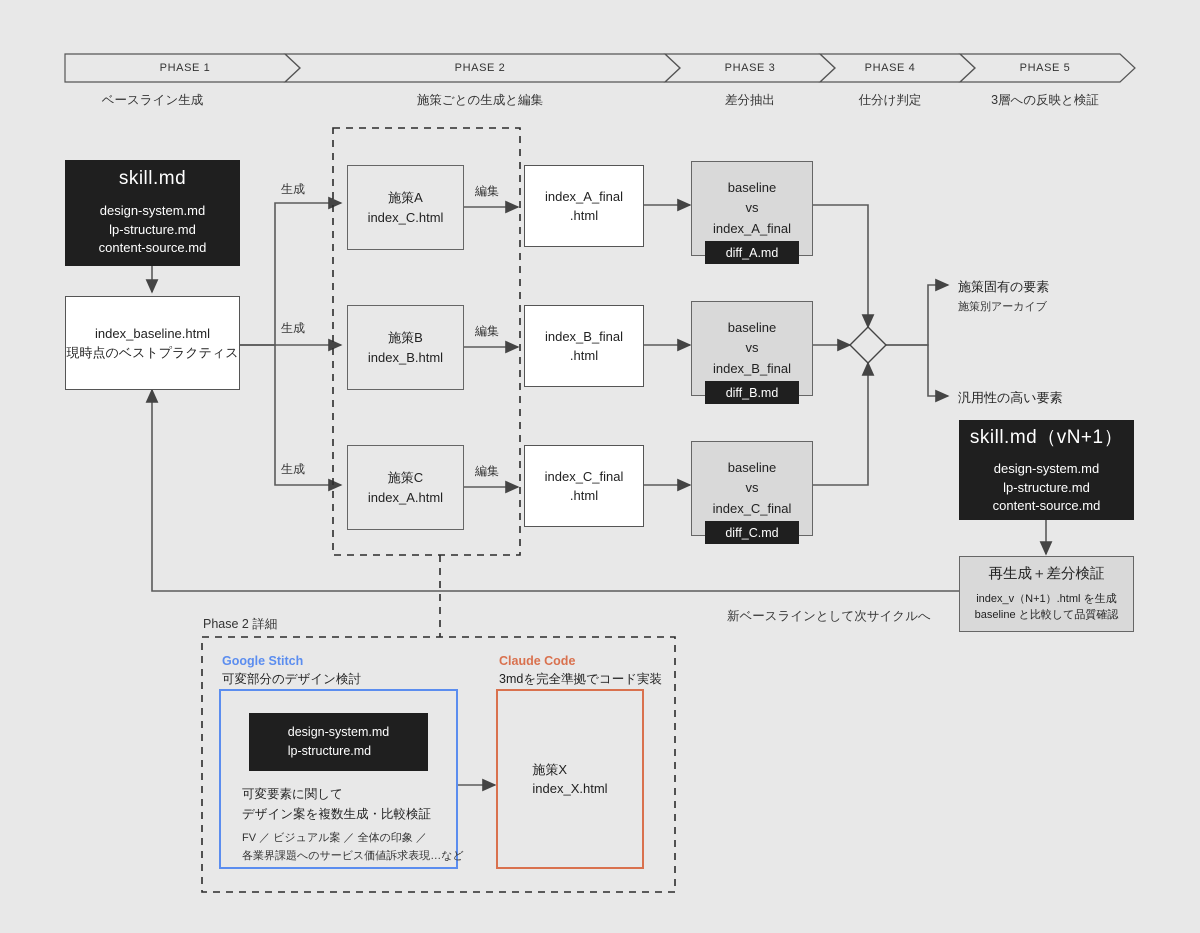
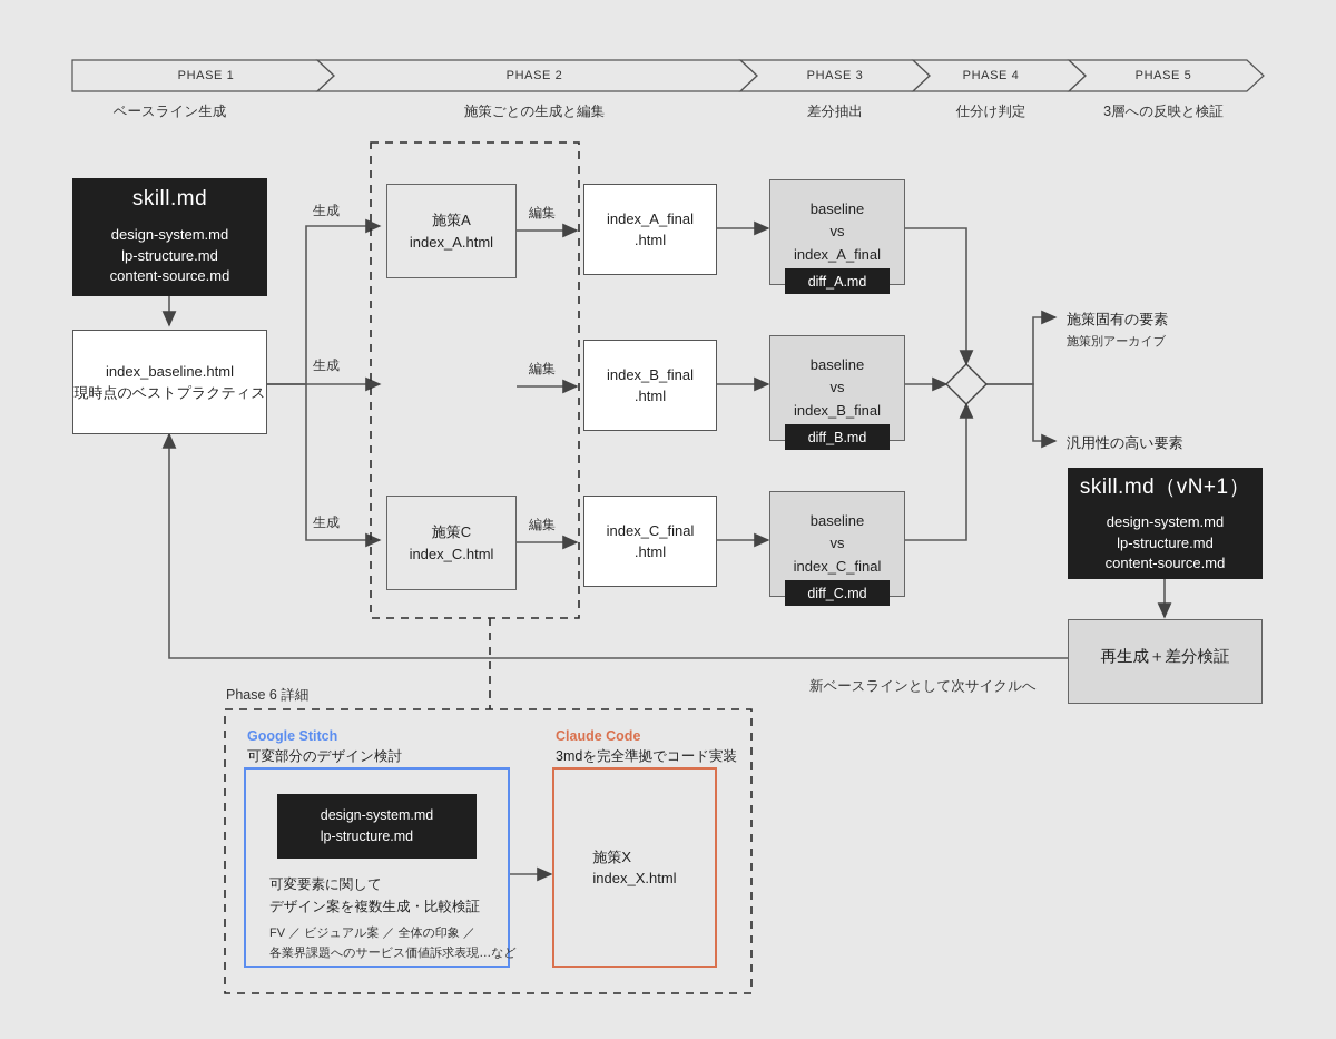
  PHASE 1
  PHASE 2
  PHASE 3
  PHASE 4
  PHASE 5
  ベースライン生成
  施策ごとの生成と編集
  差分抽出
  仕分け判定
  3層への反映と検証
  skill.md
  design-system.md
  lp-structure.md
  content-source.md
  index_baseline.html
  現時点のベストプラクティス
  生成
  生成
  生成
  編集
  編集
  編集
  施策A
- index_C.html
+ index_A.html
- 施策B
- index_B.html
  施策C
- index_A.html
+ index_C.html
  index_A_final
  .html
  index_B_final
  .html
  index_C_final
  .html
  baseline
  vs
  index_A_final
  diff_A.md
  baseline
  vs
  index_B_final
  diff_B.md
  baseline
  vs
  index_C_final
  diff_C.md
  施策固有の要素
  施策別アーカイブ
  汎用性の高い要素
  skill.md（vN+1）
  design-system.md
  lp-structure.md
  content-source.md
  再生成＋差分検証
- index_v（N+1）.html を生成
- baseline と比較して品質確認
  新ベースラインとして次サイクルへ
- Phase 2 詳細
+ Phase 6 詳細
  Google Stitch
  可変部分のデザイン検討
  design-system.md
  lp-structure.md
  可変要素に関して
  デザイン案を複数生成・比較検証
  FV ／ ビジュアル案 ／ 全体の印象 ／
  各業界課題へのサービス価値訴求表現…など
  Claude Code
  3mdを完全準拠でコード実装
  施策X
  index_X.html
